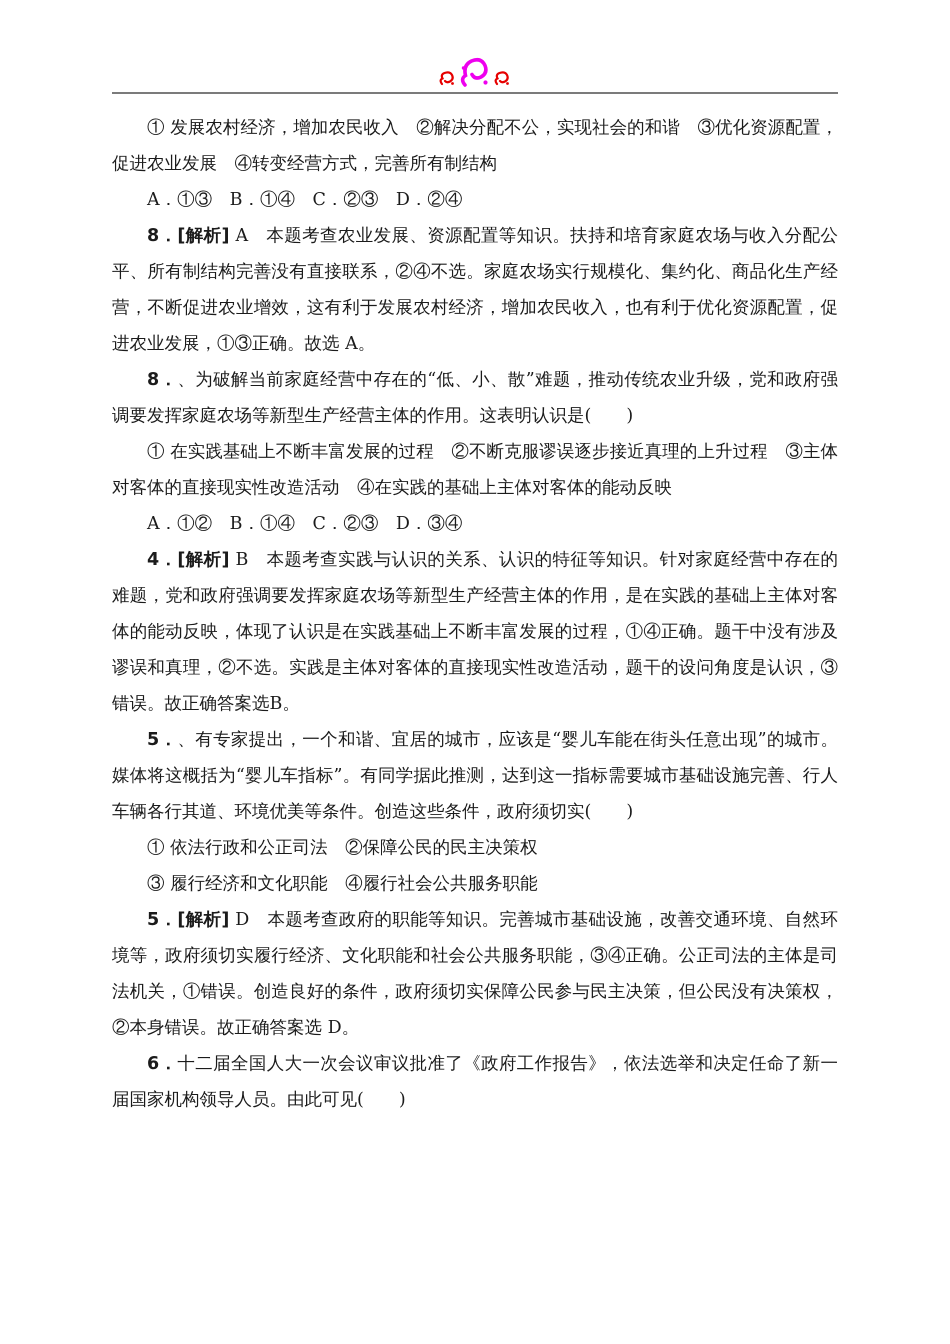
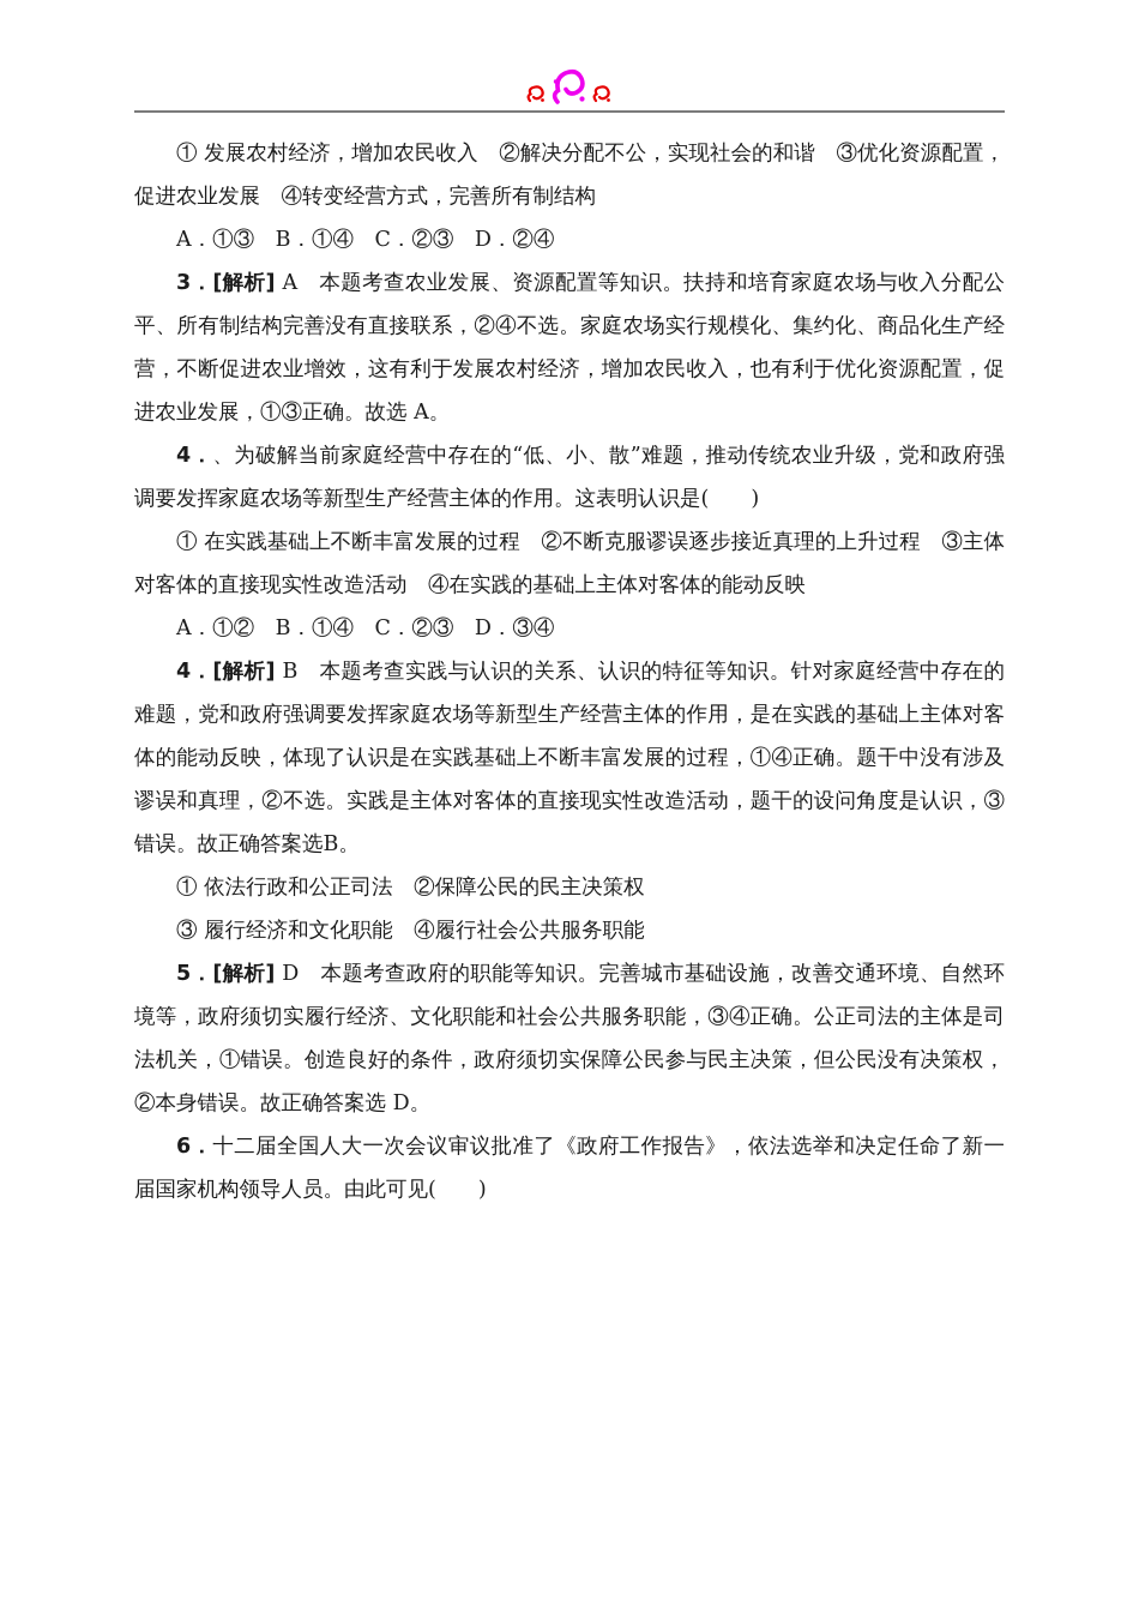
  ① 发展农村经济，增加农民收入 ②解决分配不公，实现社会的和谐 ③优化资源配置，促进农业发展 ④转变经营方式，完善所有制结构
  A．①③ B．①④ C．②③ D．②④
- 8．[解析] A 本题考查农业发展、资源配置等知识。扶持和培育家庭农场与收入分配公平、所有制结构完善没有直接联系，②④不选。家庭农场实行规模化、集约化、商品化生产经营，不断促进农业增效，这有利于发展农村经济，增加农民收入，也有利于优化资源配置，促进农业发展，①③正确。故选 A。
+ 3．[解析] A 本题考查农业发展、资源配置等知识。扶持和培育家庭农场与收入分配公平、所有制结构完善没有直接联系，②④不选。家庭农场实行规模化、集约化、商品化生产经营，不断促进农业增效，这有利于发展农村经济，增加农民收入，也有利于优化资源配置，促进农业发展，①③正确。故选 A。
- 8．、为破解当前家庭经营中存在的“低、小、散”难题，推动传统农业升级，党和政府强调要发挥家庭农场等新型生产经营主体的作用。这表明认识是( )
+ 4．、为破解当前家庭经营中存在的“低、小、散”难题，推动传统农业升级，党和政府强调要发挥家庭农场等新型生产经营主体的作用。这表明认识是( )
  ① 在实践基础上不断丰富发展的过程 ②不断克服谬误逐步接近真理的上升过程 ③主体对客体的直接现实性改造活动 ④在实践的基础上主体对客体的能动反映
  A．①② B．①④ C．②③ D．③④
  4．[解析] B 本题考查实践与认识的关系、认识的特征等知识。针对家庭经营中存在的难题，党和政府强调要发挥家庭农场等新型生产经营主体的作用，是在实践的基础上主体对客体的能动反映，体现了认识是在实践基础上不断丰富发展的过程，①④正确。题干中没有涉及谬误和真理，②不选。实践是主体对客体的直接现实性改造活动，题干的设问角度是认识，③错误。故正确答案选B。
- 5．、有专家提出，一个和谐、宜居的城市，应该是“婴儿车能在街头任意出现”的城市。媒体将这概括为“婴儿车指标”。有同学据此推测，达到这一指标需要城市基础设施完善、行人车辆各行其道、环境优美等条件。创造这些条件，政府须切实( )
  ① 依法行政和公正司法 ②保障公民的民主决策权
  ③ 履行经济和文化职能 ④履行社会公共服务职能
  5．[解析] D 本题考查政府的职能等知识。完善城市基础设施，改善交通环境、自然环境等，政府须切实履行经济、文化职能和社会公共服务职能，③④正确。公正司法的主体是司法机关，①错误。创造良好的条件，政府须切实保障公民参与民主决策，但公民没有决策权，②本身错误。故正确答案选 D。
  6．十二届全国人大一次会议审议批准了《政府工作报告》，依法选举和决定任命了新一届国家机构领导人员。由此可见( )
